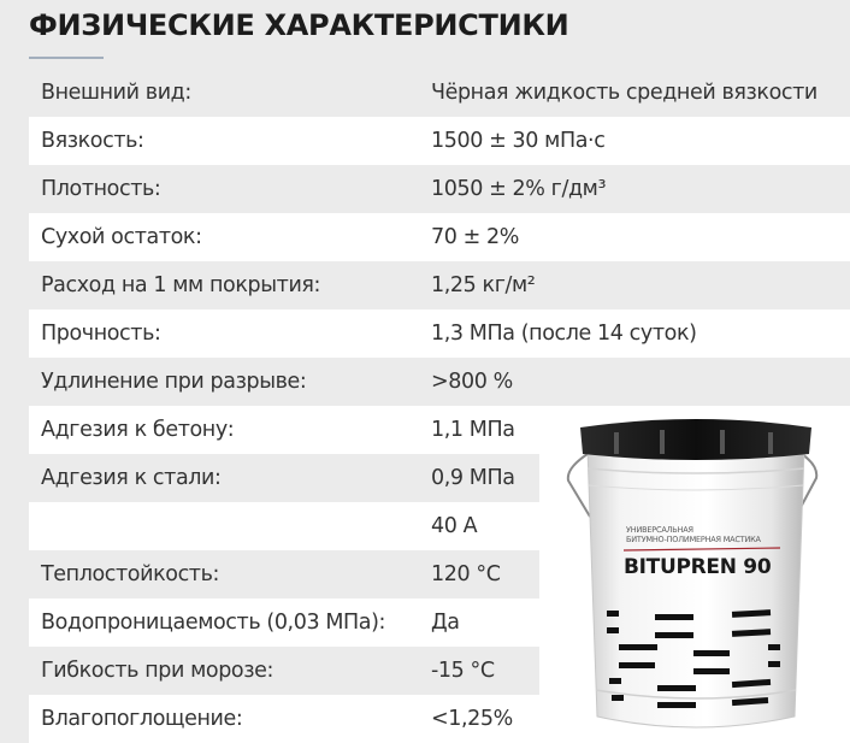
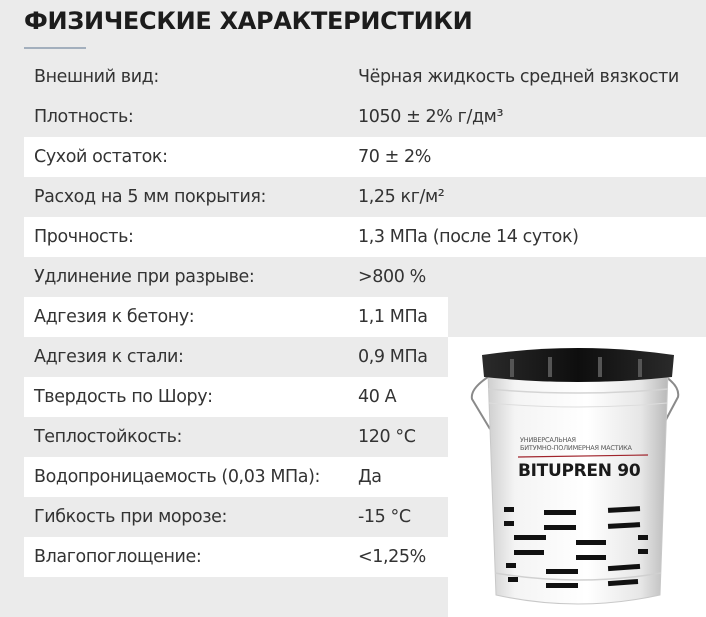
  ФИЗИЧЕСКИЕ ХАРАКТЕРИСТИКИ
  Внешний вид:
  Чёрная жидкость средней вязкости
- Вязкость:
- 1500 ± 30 мПа·с
  Плотность:
  1050 ± 2% г/дм³
  Сухой остаток:
  70 ± 2%
- Расход на 1 мм покрытия:
+ Расход на 5 мм покрытия:
  1,25 кг/м²
  Прочность:
  1,3 МПа (после 14 суток)
  Удлинение при разрыве:
  >800 %
  Адгезия к бетону:
  1,1 МПа
  Адгезия к стали:
  0,9 МПа
+ Твердость по Шору:
  40 A
  Теплостойкость:
  120 °C
  Водопроницаемость (0,03 МПа):
  Да
  Гибкость при морозе:
  -15 °C
  Влагопоглощение:
  <1,25%
  УНИВЕРСАЛЬНАЯ
  БИТУМНО-ПОЛИМЕРНАЯ МАСТИКА
  BITUPREN 90
